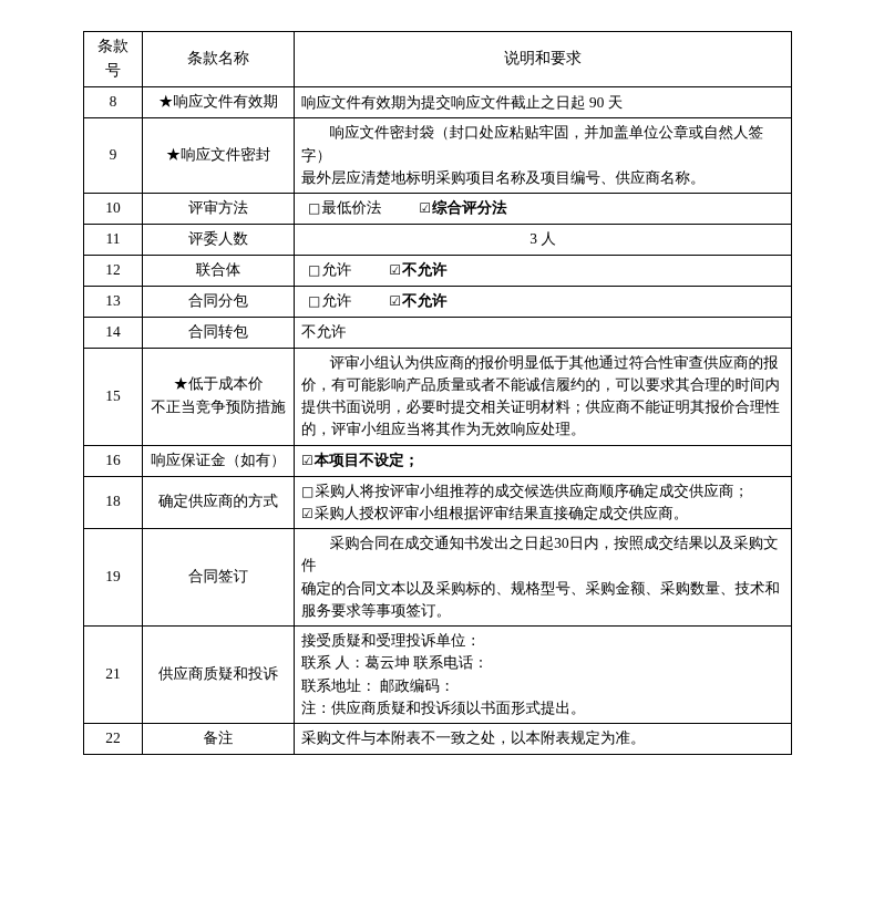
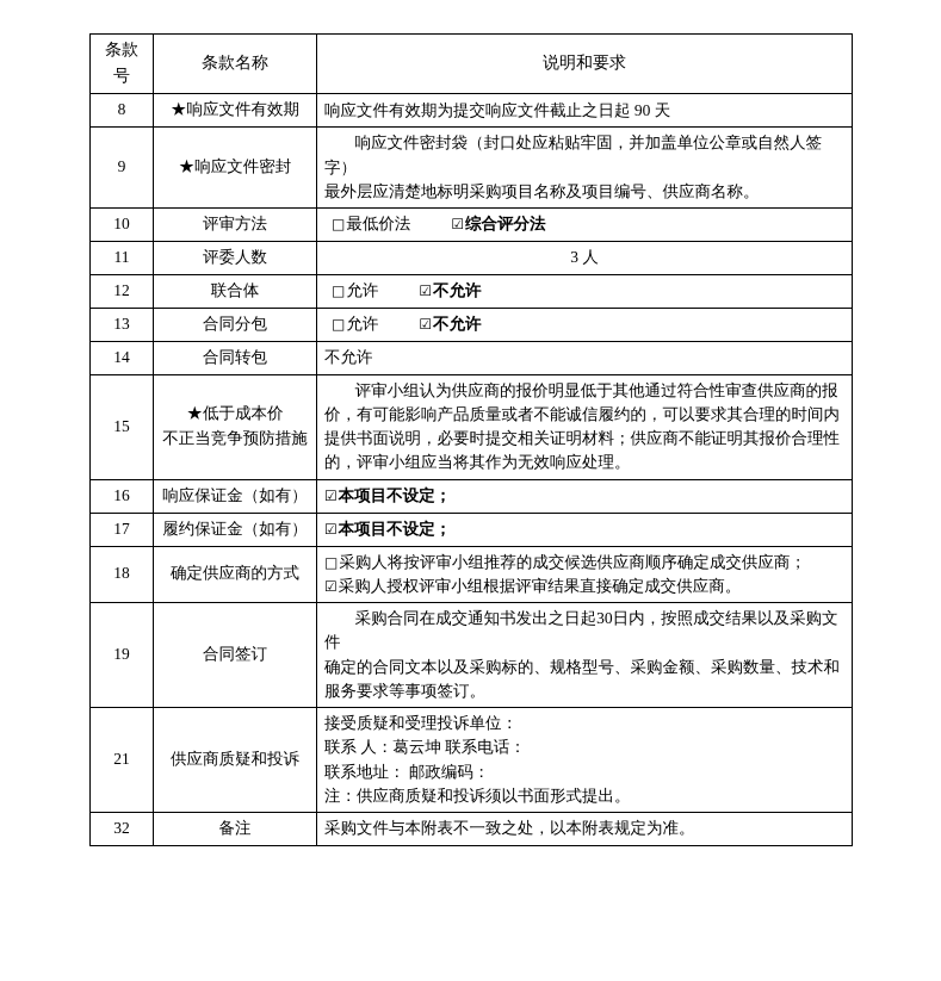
  条款号	条款名称	说明和要求
  8	★响应文件有效期	响应文件有效期为提交响应文件截止之日起 90 天
  9	★响应文件密封	响应文件密封袋（封口处应粘贴牢固，并加盖单位公章或自然人签字）最外层应清楚地标明采购项目名称及项目编号、供应商名称。
  10	评审方法	□最低价法 ☑综合评分法
  11	评委人数	3 人
  12	联合体	□允许 ☑不允许
  13	合同分包	□允许 ☑不允许
  14	合同转包	不允许
  15	★低于成本价不正当竞争预防措施	评审小组认为供应商的报价明显低于其他通过符合性审查供应商的报价，有可能影响产品质量或者不能诚信履约的，可以要求其合理的时间内提供书面说明，必要时提交相关证明材料；供应商不能证明其报价合理性的，评审小组应当将其作为无效响应处理。
  16	响应保证金（如有）	☑本项目不设定；
+ 17	履约保证金（如有）	☑本项目不设定；
  18	确定供应商的方式	□采购人将按评审小组推荐的成交候选供应商顺序确定成交供应商；☑采购人授权评审小组根据评审结果直接确定成交供应商。
  19	合同签订	采购合同在成交通知书发出之日起30日内，按照成交结果以及采购文件确定的合同文本以及采购标的、规格型号、采购金额、采购数量、技术和服务要求等事项签订。
  21	供应商质疑和投诉	接受质疑和受理投诉单位：联系 人：葛云坤 联系电话：联系地址： 邮政编码：注：供应商质疑和投诉须以书面形式提出。
- 22	备注	采购文件与本附表不一致之处，以本附表规定为准。
+ 32	备注	采购文件与本附表不一致之处，以本附表规定为准。
